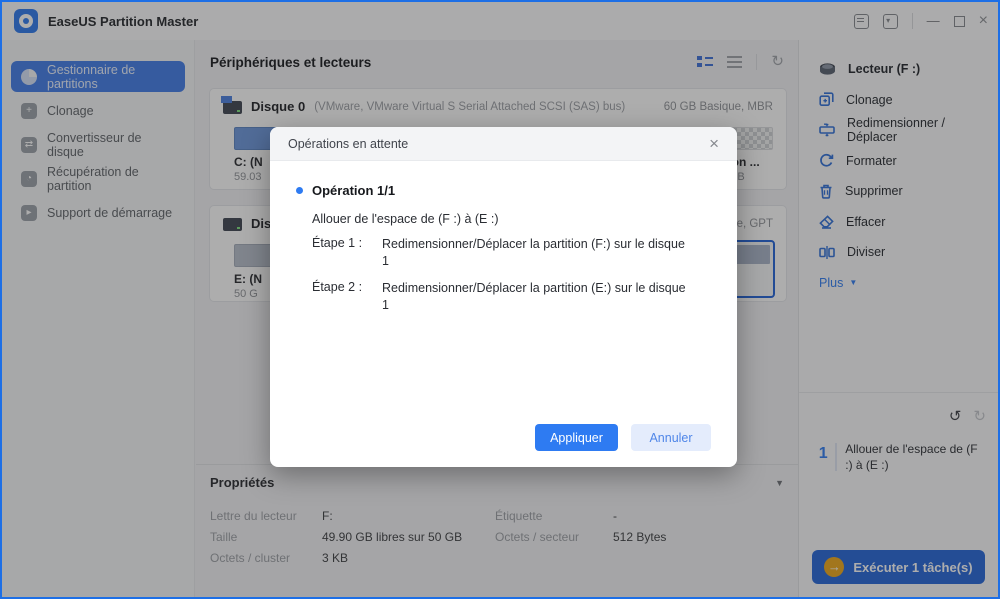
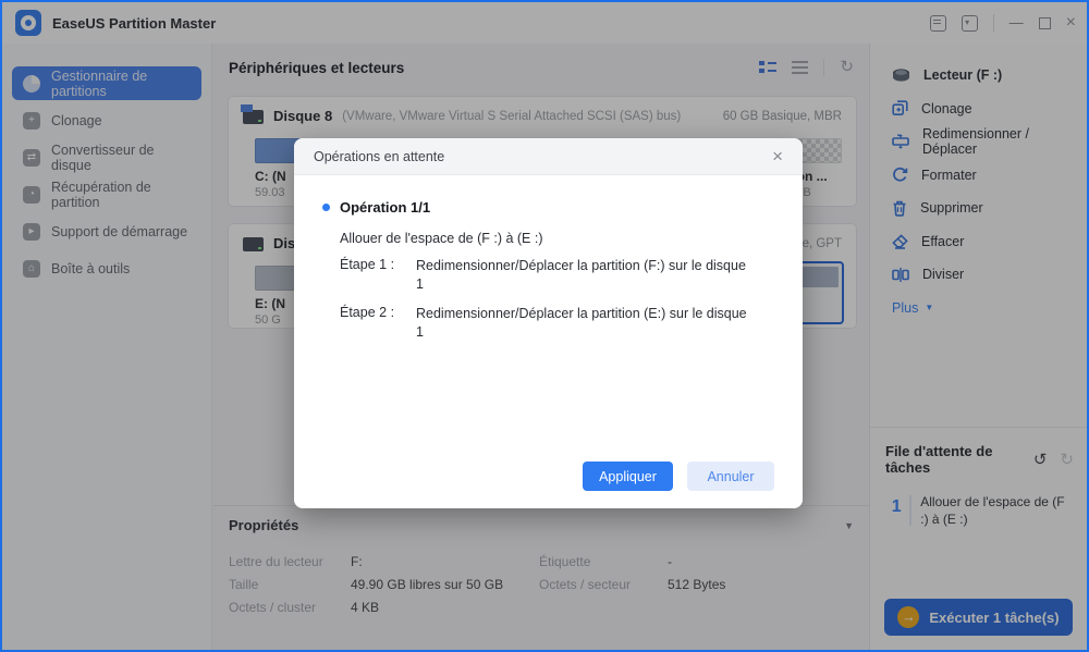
  EaseUS Partition Master
  ▾
  —
  ×
  Gestionnaire de partitions
  +
  Clonage
  ⇄
  Convertisseur de disque
  ◔
  Récupération de partition
  ▸
  Support de démarrage
+ ⌂
+ Boîte à outils
  Périphériques et lecteurs
  ↻
- Disque 0
+ Disque 8
  (VMware, VMware Virtual S Serial Attached SCSI (SAS) bus)
  60 GB Basique, MBR
  C: (N
  59.03
  e, GPT
  E: (N
  50 G
  Propriétés
  ▼
  Lettre du lecteur
  F:
  Taille
  49.90 GB libres sur 50 GB
  Octets / cluster
- 3 KB
+ 4 KB
  Étiquette
  -
  Octets / secteur
  512 Bytes
  Lecteur (F :)
  Clonage
  Redimensionner / Déplacer
  Formater
  Supprimer
  Effacer
  Diviser
  Plus
  ▼
+ File d'attente de tâches
  ↺
  ↻
  1
  Allouer de l'espace de (F :) à (E :)
  →
  Exécuter 1 tâche(s)
  Opérations en attente
  ×
  Opération 1/1
  Allouer de l'espace de (F :) à (E :)
  Étape 1 :
  Redimensionner/Déplacer la partition (F:) sur le disque 1
  Étape 2 :
  Redimensionner/Déplacer la partition (E:) sur le disque 1
  Appliquer
  Annuler
